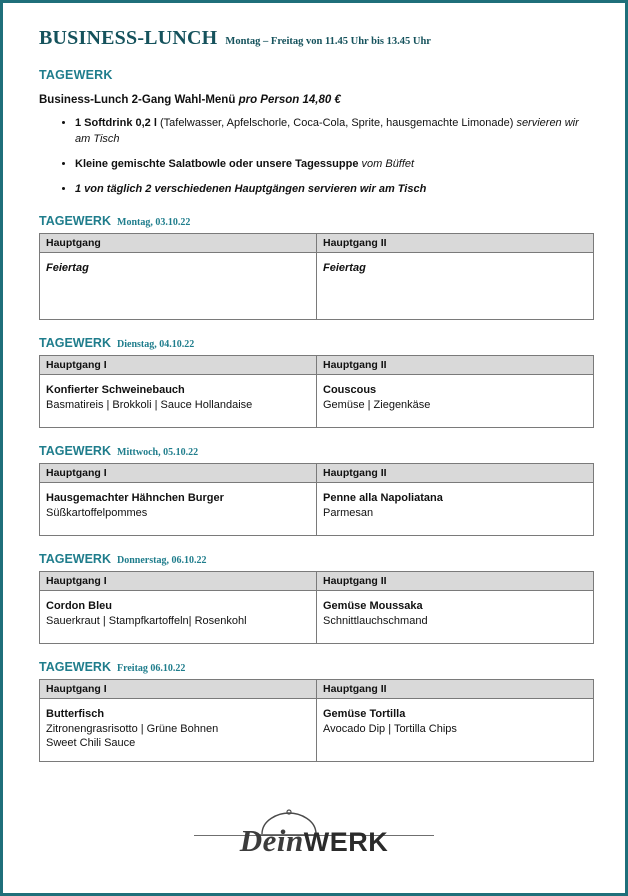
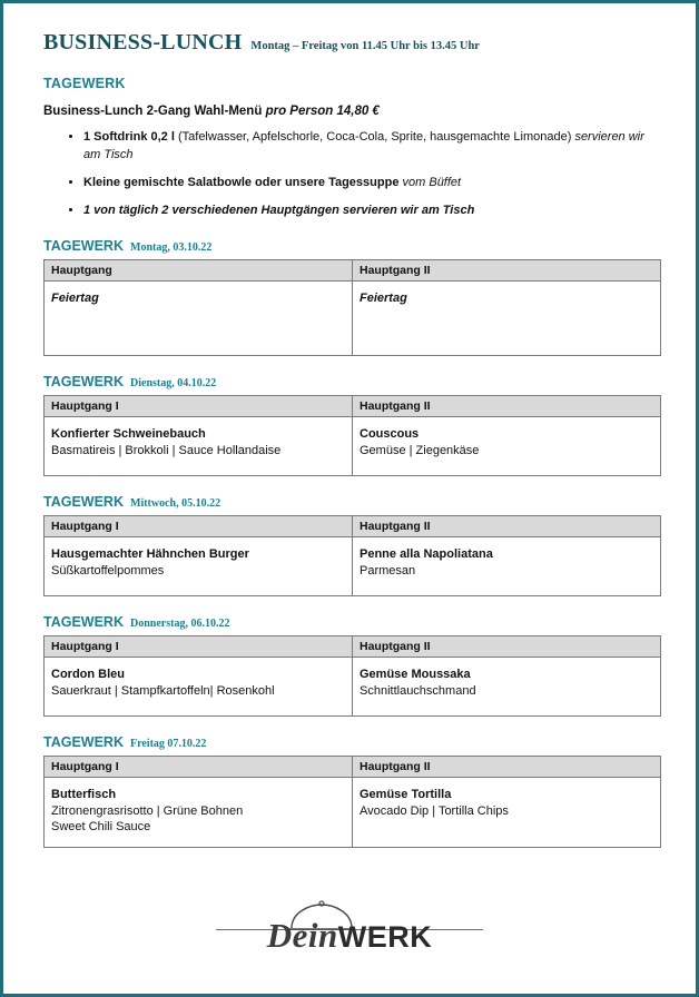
  BUSINESS-LUNCH
  Montag – Freitag von 11.45 Uhr bis 13.45 Uhr
  TAGEWERK
  Business-Lunch 2-Gang Wahl-Menü pro Person 14,80 €
  1 Softdrink 0,2 l (Tafelwasser, Apfelschorle, Coca-Cola, Sprite, hausgemachte Limonade) servieren wir am Tisch
  Kleine gemischte Salatbowle oder unsere Tagessuppe vom Büffet
  1 von täglich 2 verschiedenen Hauptgängen servieren wir am Tisch
  TAGEWERK
  Montag, 03.10.22
  Hauptgang	Hauptgang II
  Feiertag	Feiertag
  TAGEWERK
  Dienstag, 04.10.22
  Hauptgang I	Hauptgang II
  Konfierter Schweinebauch Basmatireis | Brokkoli | Sauce Hollandaise	Couscous Gemüse | Ziegenkäse
  TAGEWERK
  Mittwoch, 05.10.22
  Hauptgang I	Hauptgang II
  Hausgemachter Hähnchen Burger Süßkartoffelpommes	Penne alla Napoliatana Parmesan
  TAGEWERK
  Donnerstag, 06.10.22
  Hauptgang I	Hauptgang II
  Cordon Bleu Sauerkraut | Stampfkartoffeln| Rosenkohl	Gemüse Moussaka Schnittlauchschmand
  TAGEWERK
- Freitag 06.10.22
+ Freitag 07.10.22
  Hauptgang I	Hauptgang II
  Butterfisch Zitronengrasrisotto | Grüne Bohnen Sweet Chili Sauce	Gemüse Tortilla Avocado Dip | Tortilla Chips
  DeinWERK
